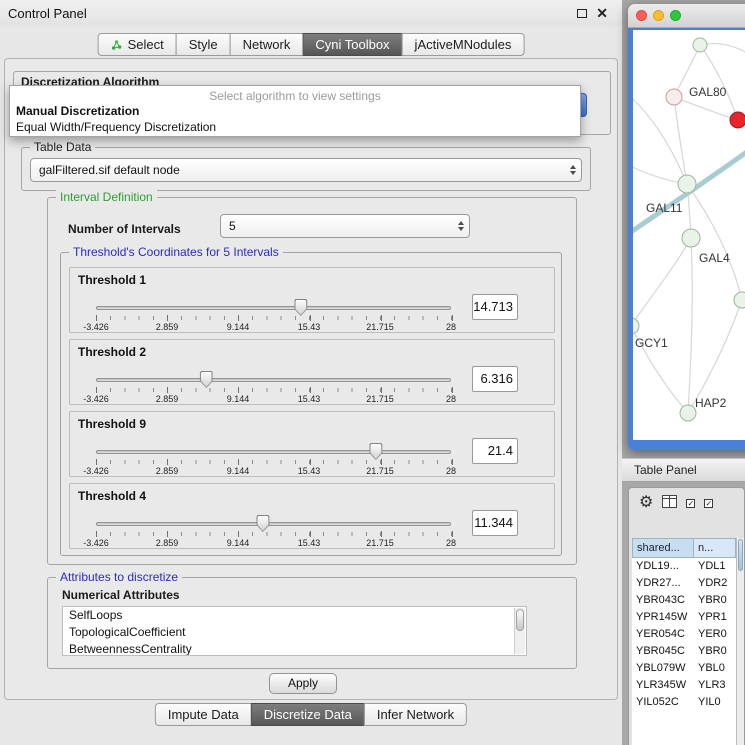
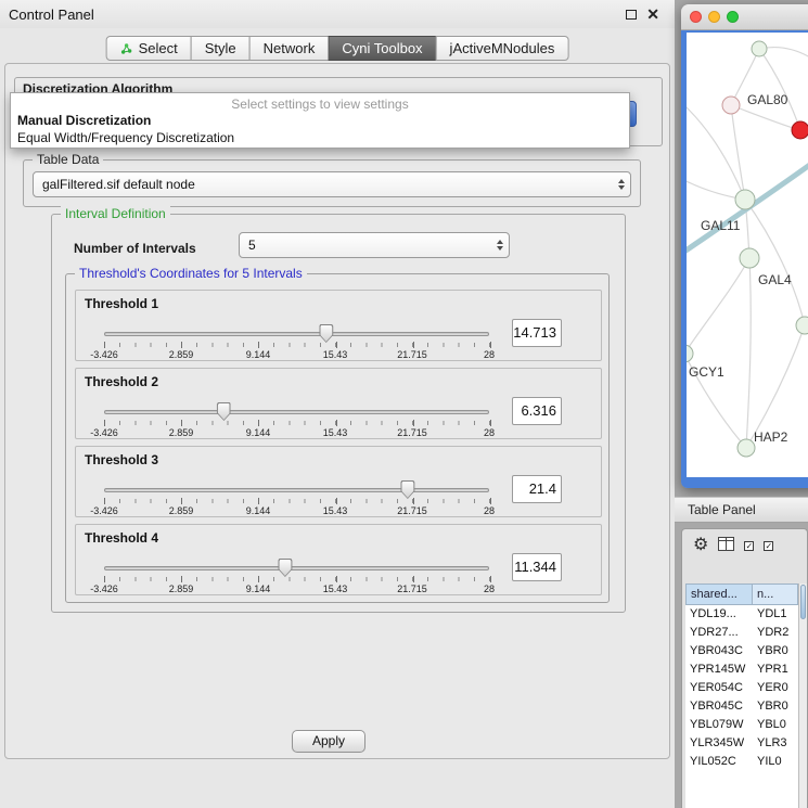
  Control Panel
  ✕
  Select
  Style
  Network
  Cyni Toolbox
  jActiveMNodules
  Discretization Algorithm
- Select algorithm to view settings
+ Select settings to view settings
  Manual Discretization
  Equal Width/Frequency Discretization
  Table Data
  galFiltered.sif default node
  Interval Definition
  Number of Intervals
  5
  Threshold's Coordinates for 5 Intervals
  Threshold 1
  -3.426
  2.859
  9.144
  15.43
  21.715
  28
  14.713
  Threshold 2
  -3.426
  2.859
  9.144
  15.43
  21.715
  28
  6.316
- Threshold 9
+ Threshold 3
  -3.426
  2.859
  9.144
  15.43
  21.715
  28
  21.4
  Threshold 4
  -3.426
  2.859
  9.144
  15.43
  21.715
  28
  11.344
- Attributes to discretize
- Numerical Attributes
- SelfLoops
- TopologicalCoefficient
- BetweennessCentrality
  Apply
- Impute Data
- Discretize Data
- Infer Network
  GAL80
  GAL11
  GAL4
  GCY1
  HAP2
  Table Panel
  ⚙
  ✓
  ✓
  shared...
  n...
  YDL19...
  YDL1
  YDR27...
  YDR2
  YBR043C
  YBR0
  YPR145W
  YPR1
  YER054C
  YER0
  YBR045C
  YBR0
  YBL079W
  YBL0
  YLR345W
  YLR3
  YIL052C
  YIL0
